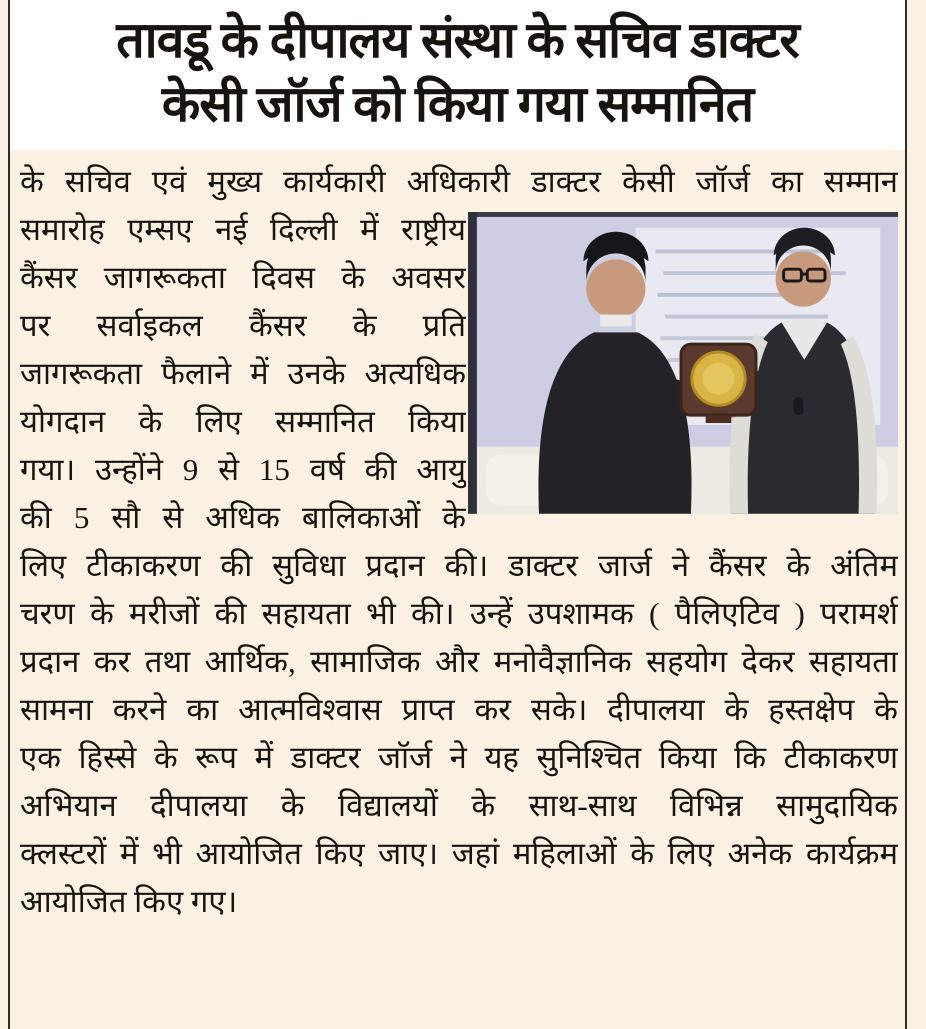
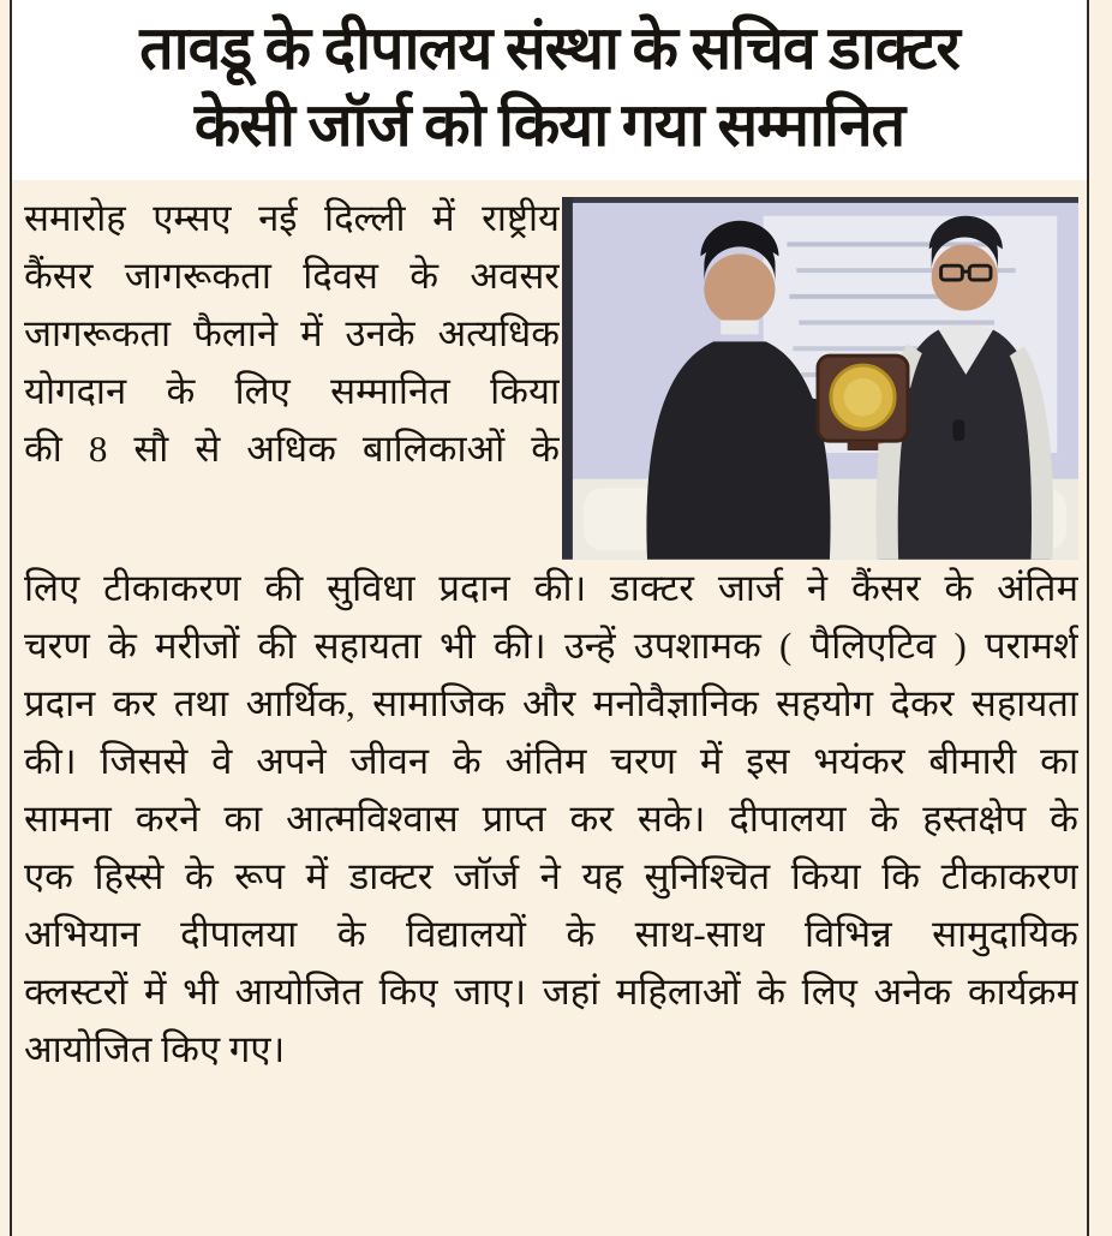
  तावडू के दीपालय संस्था के सचिव डाक्टर
  केसी जॉर्ज को किया गया सम्मानित
- के सचिव एवं मुख्य कार्यकारी अधिकारी डाक्टर केसी जॉर्ज का सम्मान
  समारोह एम्सए नई दिल्ली में राष्ट्रीय
  कैंसर जागरूकता दिवस के अवसर
- पर सर्वाइकल कैंसर के प्रति
  जागरूकता फैलाने में उनके अत्यधिक
  योगदान के लिए सम्मानित किया
- गया। उन्होंने 9 से 15 वर्ष की आयु
- की 5 सौ से अधिक बालिकाओं के
+ की 8 सौ से अधिक बालिकाओं के
  लिए टीकाकरण की सुविधा प्रदान की। डाक्टर जार्ज ने कैंसर के अंतिम
  चरण के मरीजों की सहायता भी की। उन्हें उपशामक ( पैलिएटिव ) परामर्श
  प्रदान कर तथा आर्थिक, सामाजिक और मनोवैज्ञानिक सहयोग देकर सहायता
+ की। जिससे वे अपने जीवन के अंतिम चरण में इस भयंकर बीमारी का
  सामना करने का आत्मविश्वास प्राप्त कर सके। दीपालया के हस्तक्षेप के
  एक हिस्से के रूप में डाक्टर जॉर्ज ने यह सुनिश्चित किया कि टीकाकरण
  अभियान दीपालया के विद्यालयों के साथ-साथ विभिन्न सामुदायिक
  क्लस्टरों में भी आयोजित किए जाए। जहां महिलाओं के लिए अनेक कार्यक्रम
  आयोजित किए गए।
